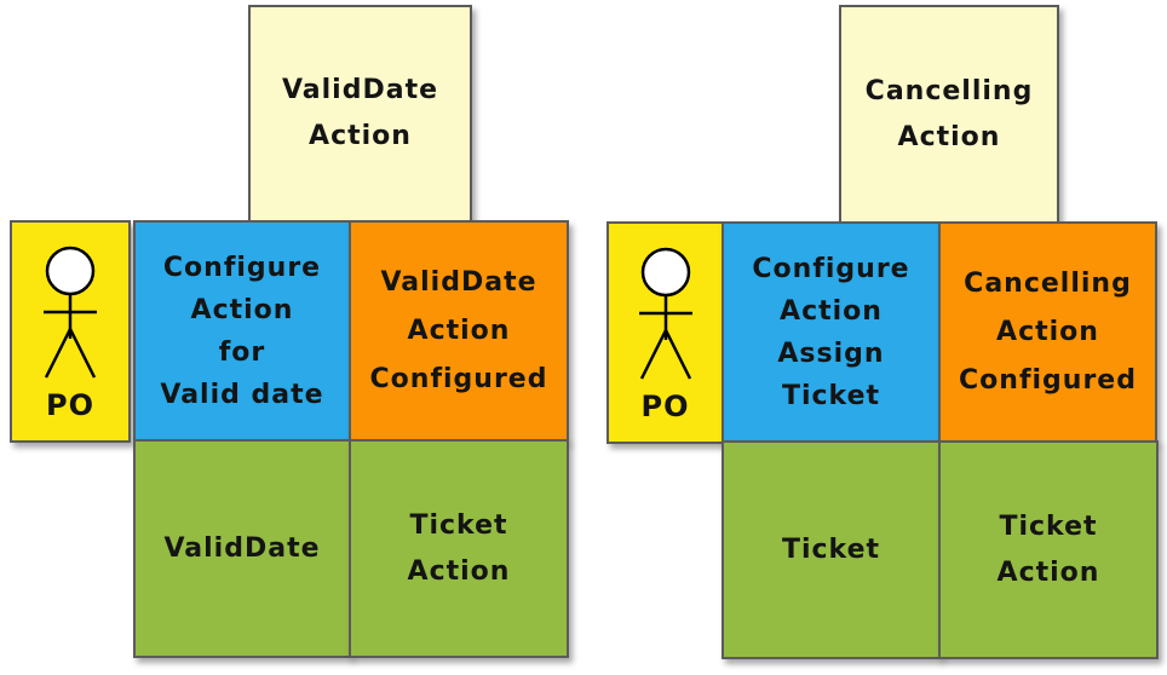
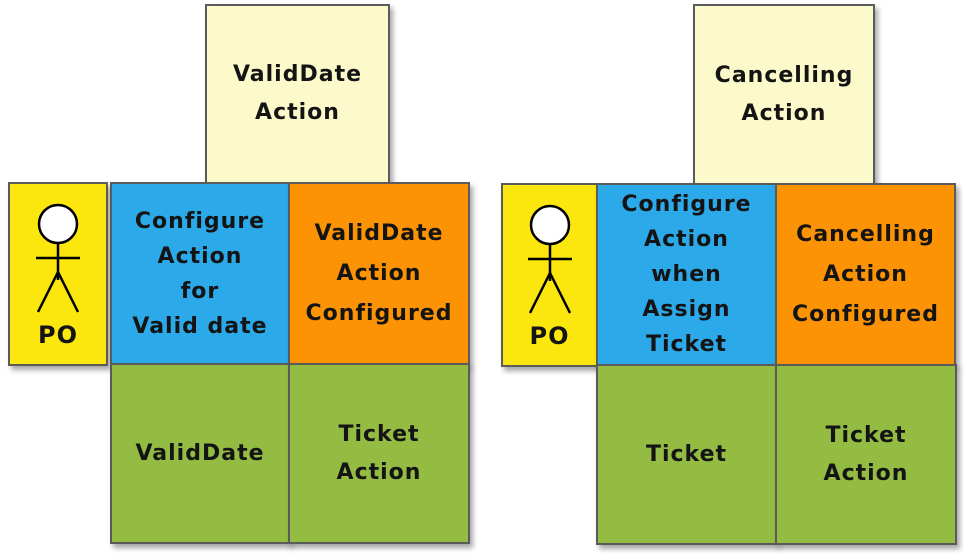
  ValidDate
  Action
  PO
  Configure
  Action
  for
  Valid date
  ValidDate
  Action
  Configured
  ValidDate
  Ticket
  Action
  Cancelling
  Action
  PO
  Configure
  Action
+ when
  Assign
  Ticket
  Cancelling
  Action
  Configured
  Ticket
  Ticket
  Action
